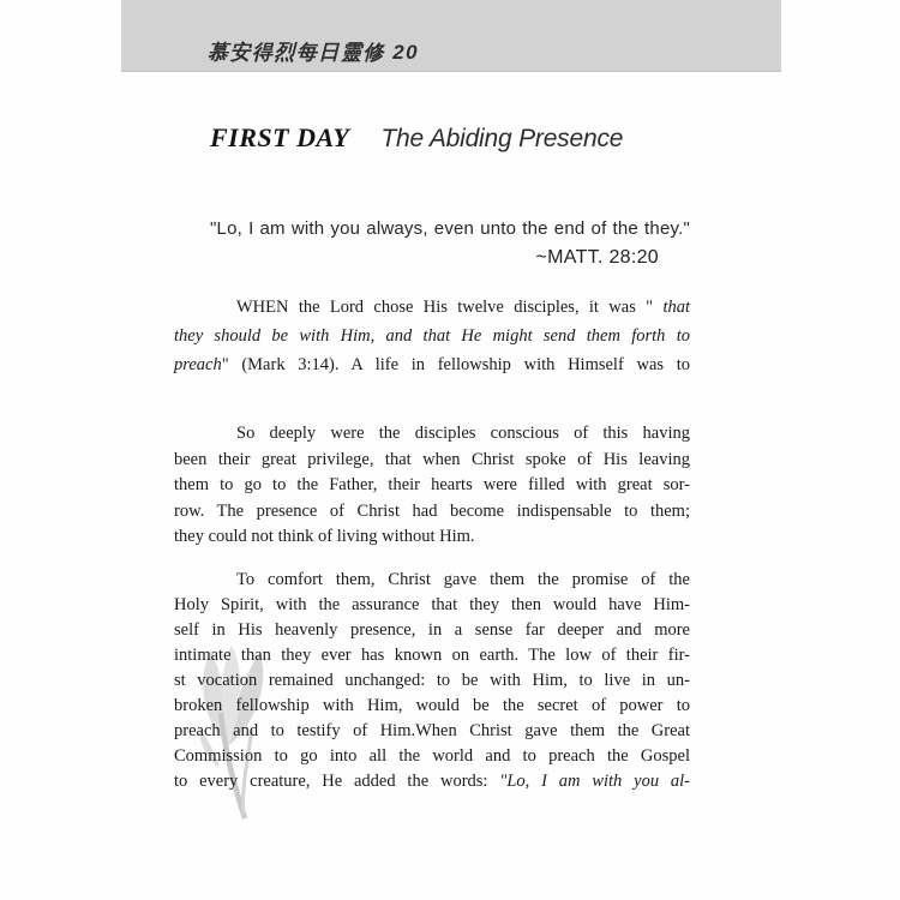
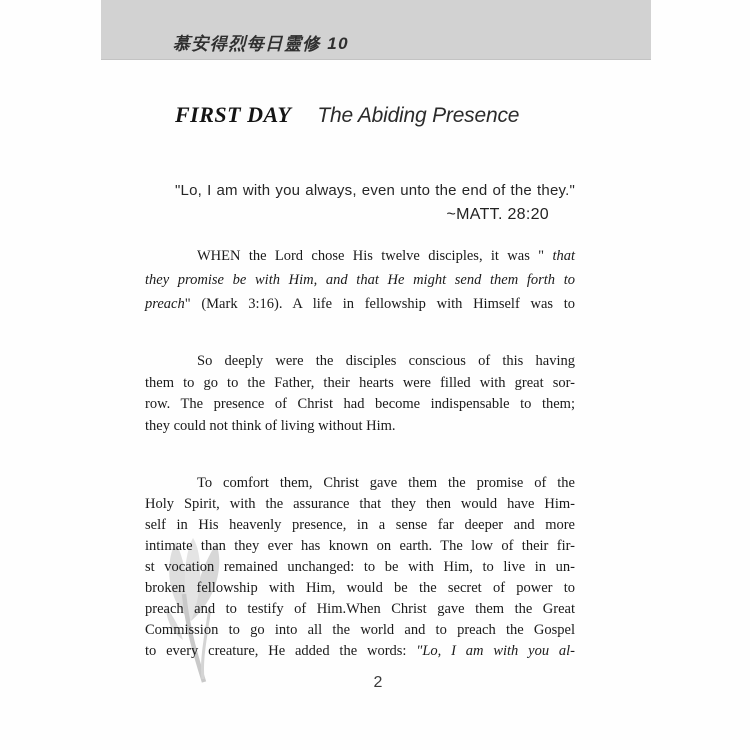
- 慕安得烈每日靈修 20
+ 慕安得烈每日靈修 10
  FIRST DAY The Abiding Presence
  "Lo, I am with you always, even unto the end of the they."
  ~MATT. 28:20
  WHEN the Lord chose His twelve disciples, it was " that
- they should be with Him, and that He might send them forth to
+ they promise be with Him, and that He might send them forth to
- preach" (Mark 3:14). A life in fellowship with Himself was to
+ preach" (Mark 3:16). A life in fellowship with Himself was to
  So deeply were the disciples conscious of this having
- been their great privilege, that when Christ spoke of His leaving
  them to go to the Father, their hearts were filled with great sor-
  row. The presence of Christ had become indispensable to them;
  they could not think of living without Him.
  To comfort them, Christ gave them the promise of the
  Holy Spirit, with the assurance that they then would have Him-
  self in His heavenly presence, in a sense far deeper and more
  intimate than they ever has known on earth. The low of their fir-
  st vocation remained unchanged: to be with Him, to live in un-
  broken fellowship with Him, would be the secret of power to
  preach and to testify of Him.When Christ gave them the Great
  Commission to go into all the world and to preach the Gospel
  to every creature, He added the words: "Lo, I am with you al-
+ 2
